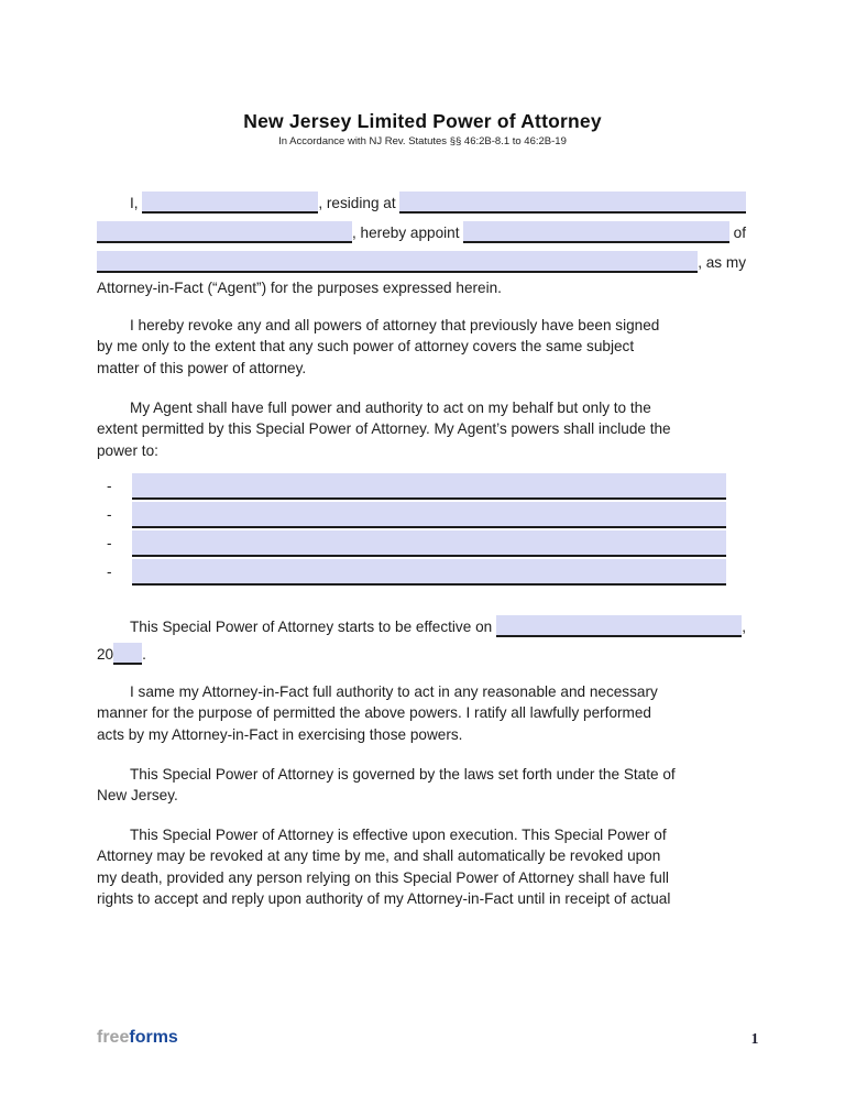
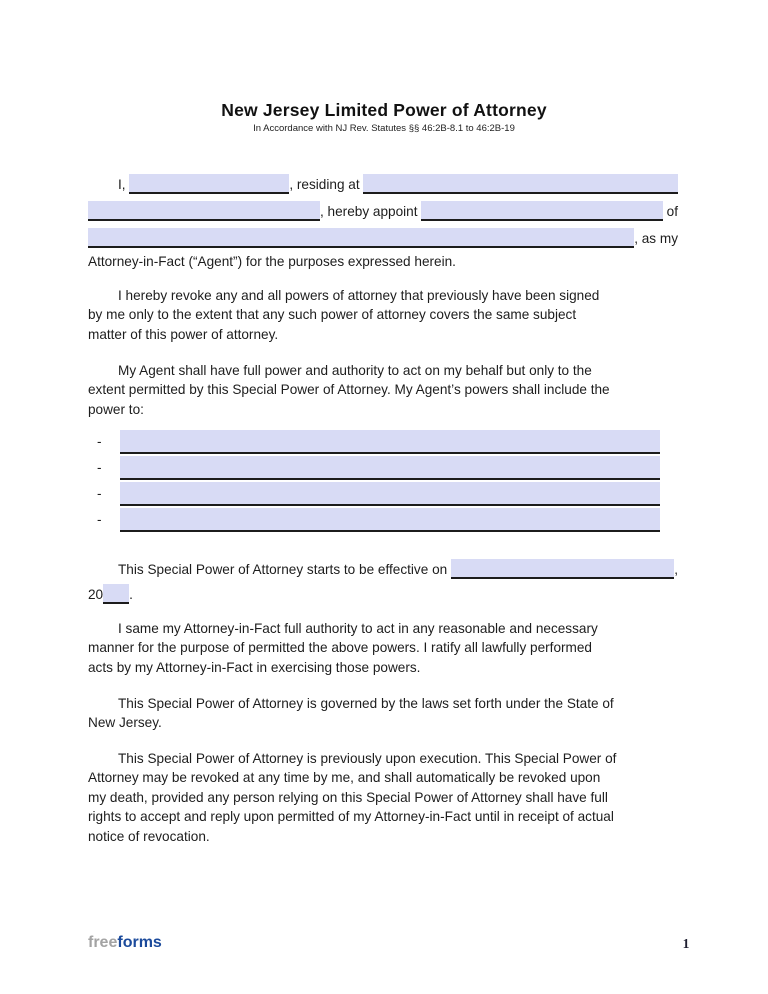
  New Jersey Limited Power of Attorney
  In Accordance with NJ Rev. Statutes §§ 46:2B-8.1 to 46:2B-19
  I,
  , residing at
  , hereby appoint
  of
  , as my
  Attorney-in-Fact (“Agent”) for the purposes expressed herein.
  I hereby revoke any and all powers of attorney that previously have been signed
  by me only to the extent that any such power of attorney covers the same subject
  matter of this power of attorney.
  My Agent shall have full power and authority to act on my behalf but only to the
  extent permitted by this Special Power of Attorney. My Agent’s powers shall include the
  power to:
  -
  -
  -
  -
  This Special Power of Attorney starts to be effective on
  ,
  20
  .
  I same my Attorney-in-Fact full authority to act in any reasonable and necessary
  manner for the purpose of permitted the above powers. I ratify all lawfully performed
  acts by my Attorney-in-Fact in exercising those powers.
  This Special Power of Attorney is governed by the laws set forth under the State of
  New Jersey.
- This Special Power of Attorney is effective upon execution. This Special Power of
+ This Special Power of Attorney is previously upon execution. This Special Power of
  Attorney may be revoked at any time by me, and shall automatically be revoked upon
  my death, provided any person relying on this Special Power of Attorney shall have full
- rights to accept and reply upon authority of my Attorney-in-Fact until in receipt of actual
+ rights to accept and reply upon permitted of my Attorney-in-Fact until in receipt of actual
+ notice of revocation.
  freeforms
  1
